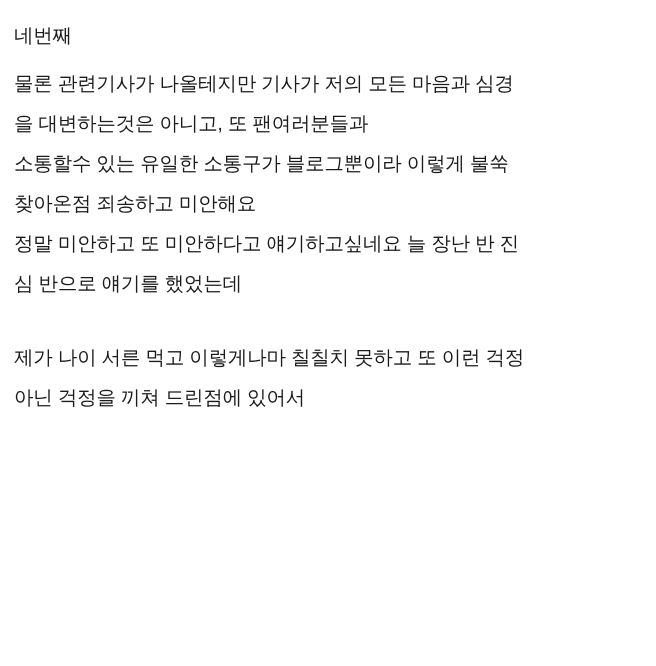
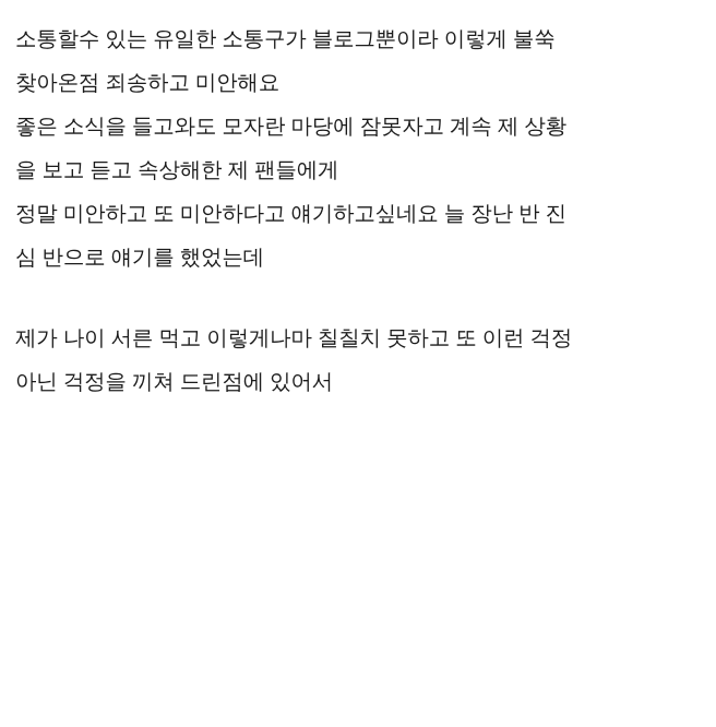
- 네번째
- 물론 관련기사가 나올테지만 기사가 저의 모든 마음과 심경
- 을 대변하는것은 아니고, 또 팬여러분들과
  소통할수 있는 유일한 소통구가 블로그뿐이라 이렇게 불쑥
  찾아온점 죄송하고 미안해요
+ 좋은 소식을 들고와도 모자란 마당에 잠못자고 계속 제 상황
+ 을 보고 듣고 속상해한 제 팬들에게
  정말 미안하고 또 미안하다고 얘기하고싶네요 늘 장난 반 진
  심 반으로 얘기를 했었는데
  제가 나이 서른 먹고 이렇게나마 칠칠치 못하고 또 이런 걱정
  아닌 걱정을 끼쳐 드린점에 있어서
